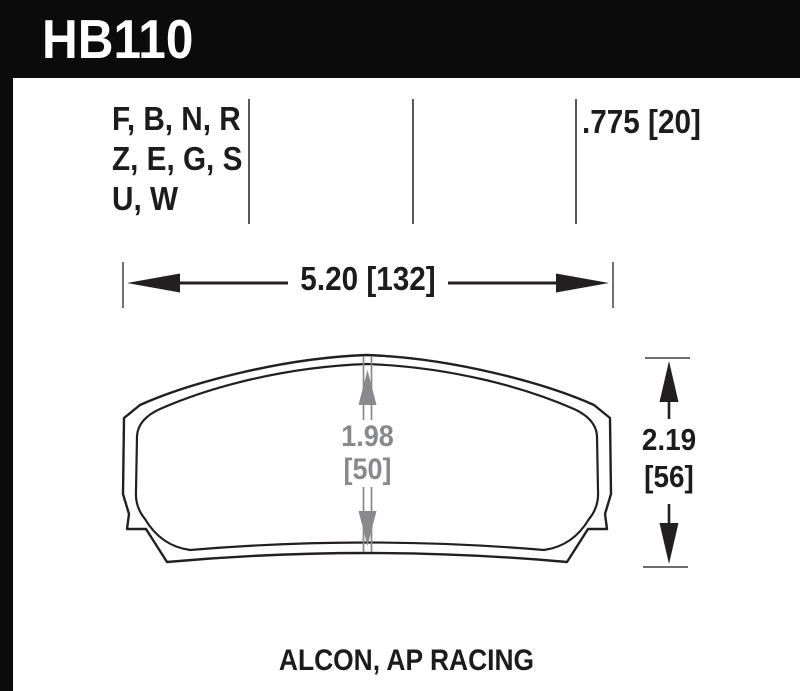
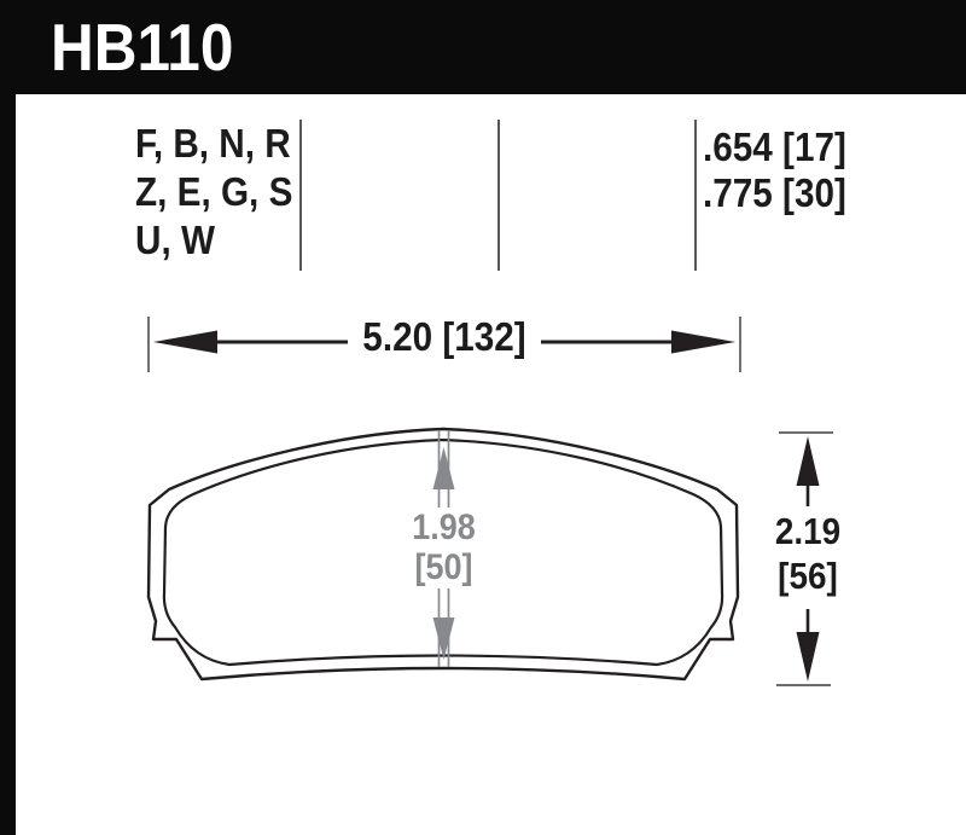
  HB110
  F, B, N, R
  Z, E, G, S
  U, W
+ .654 [17]
- .775 [20]
+ .775 [30]
  5.20 [132]
  1.98
  [50]
  2.19
  [56]
- ALCON, AP RACING
